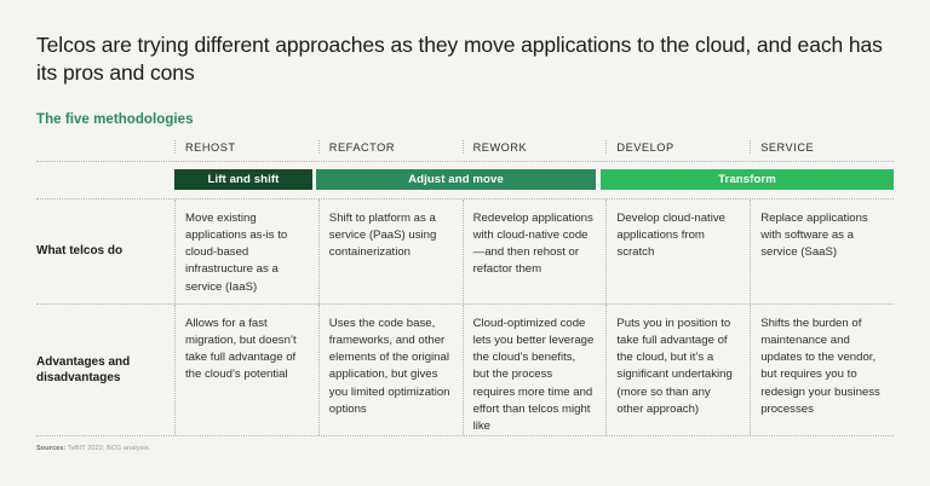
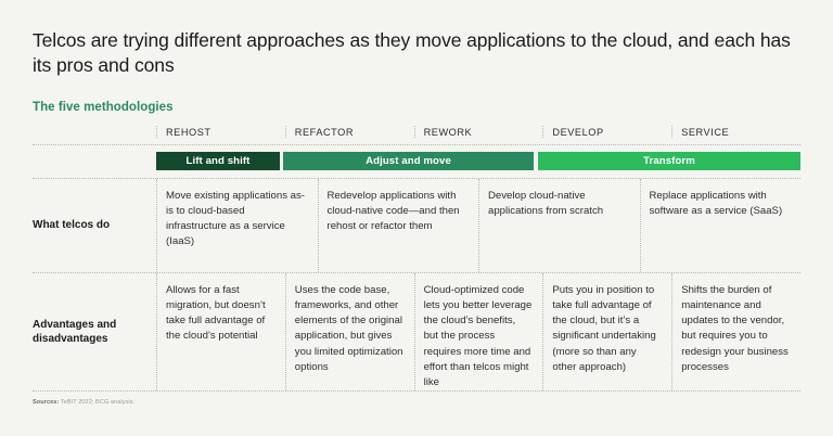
  Telcos are trying different approaches as they move applications to the cloud, and each has its pros and cons
  The five methodologies
  REHOST
  REFACTOR
  REWORK
  DEVELOP
  SERVICE
  Lift and shift
  Adjust and move
  Transform
  What telcos do
  Move existing applications as-is to cloud-based infrastructure as a service (IaaS)
- Shift to platform as a service (PaaS) using containerization
  Redevelop applications with cloud-native code—and then rehost or refactor them
  Develop cloud-native applications from scratch
  Replace applications with software as a service (SaaS)
  Advantages and disadvantages
  Allows for a fast migration, but doesn’t take full advantage of the cloud’s potential
  Uses the code base, frameworks, and other elements of the original application, but gives you limited optimization options
  Cloud-optimized code lets you better leverage the cloud’s benefits, but the process requires more time and effort than telcos might like
  Puts you in position to take full advantage of the cloud, but it’s a significant undertaking (more so than any other approach)
  Shifts the burden of maintenance and updates to the vendor, but requires you to redesign your business processes
